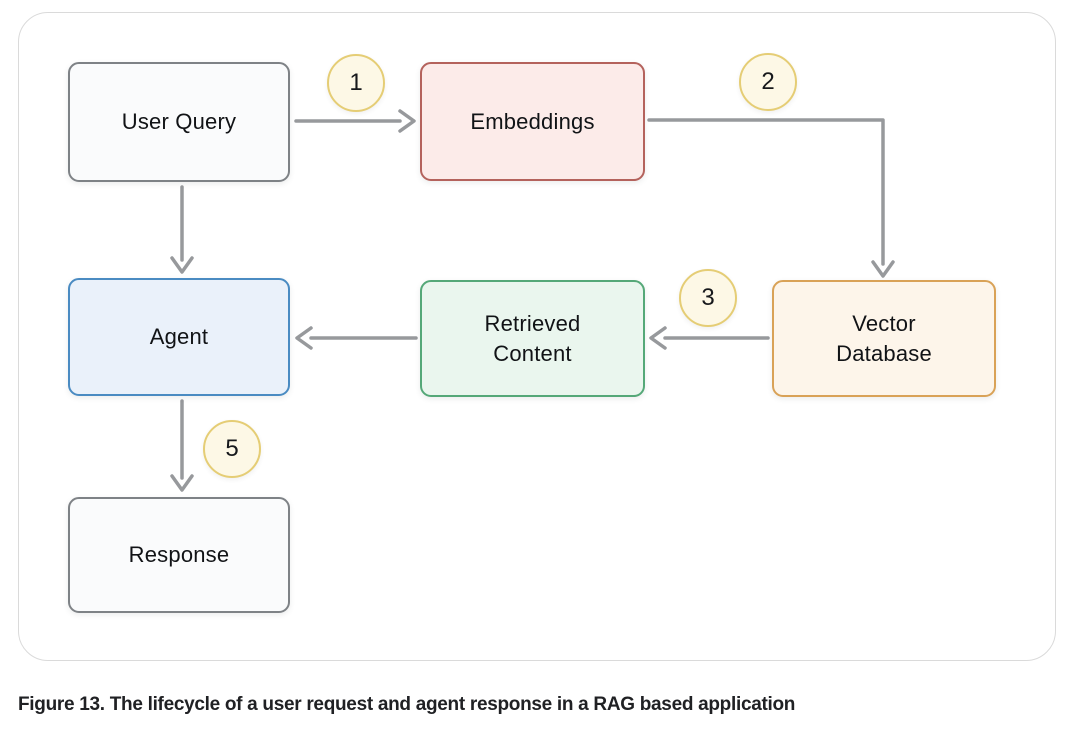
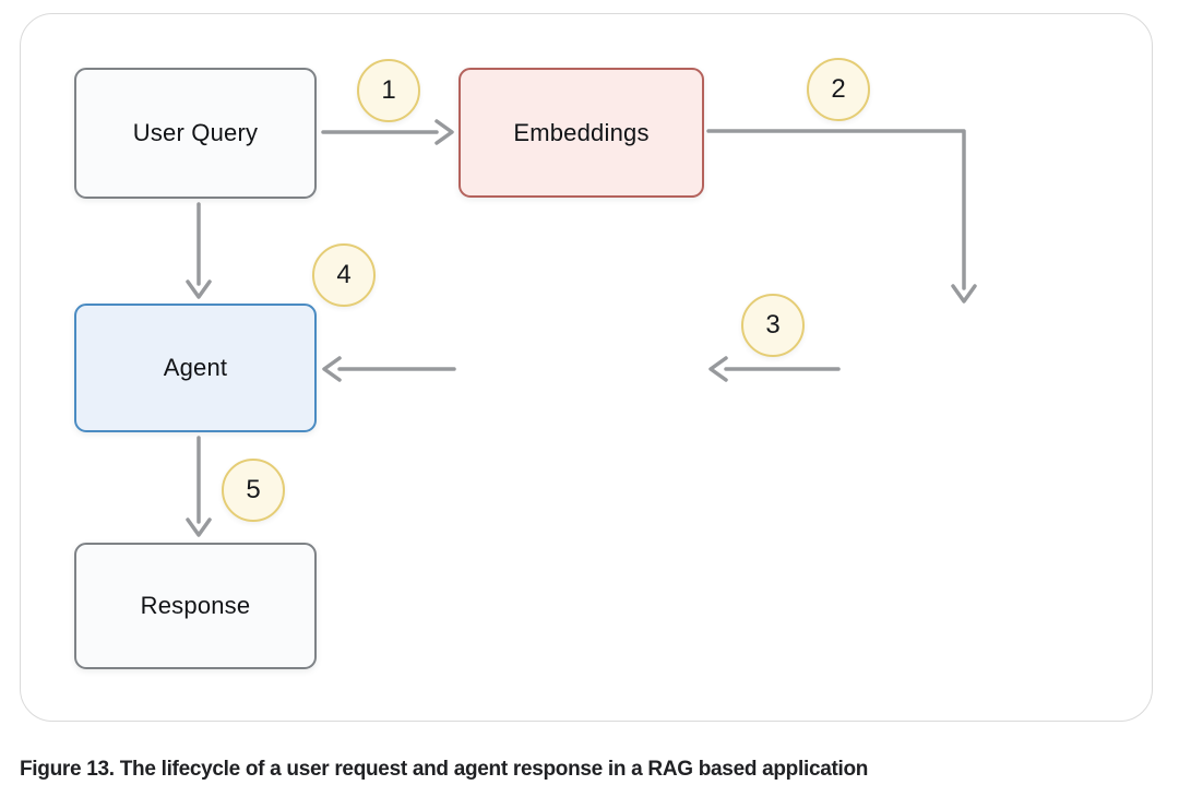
  User Query
  Embeddings
- Vector
- Database
- Retrieved
- Content
  Agent
  Response
  1
  2
  3
+ 4
  5
  Figure 13. The lifecycle of a user request and agent response in a RAG based application
